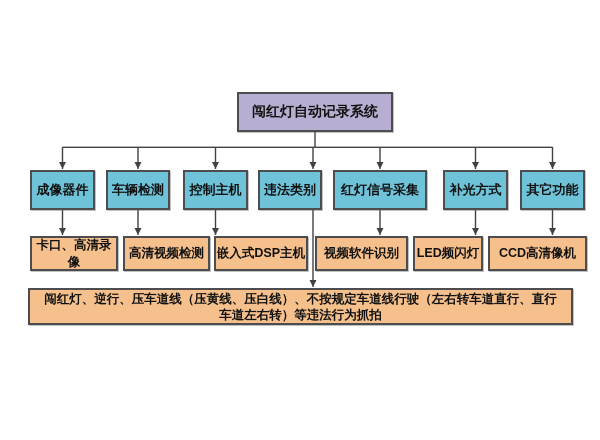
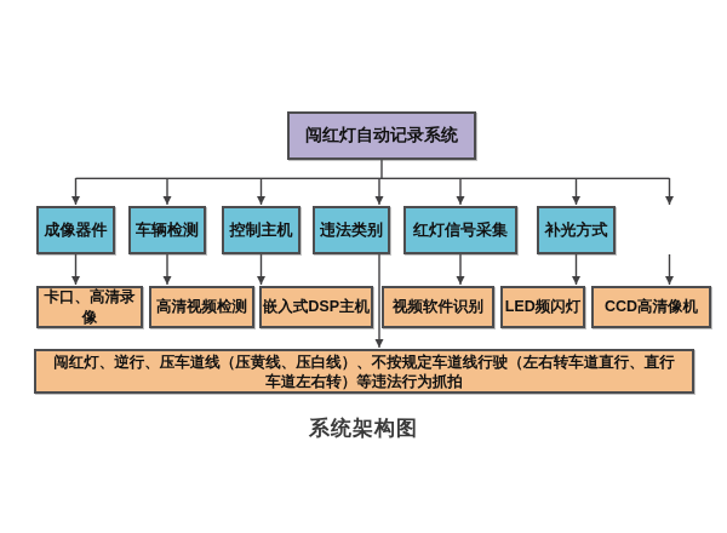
  闯红灯自动记录系统
  成像器件
  车辆检测
  控制主机
  违法类别
  红灯信号采集
  补光方式
- 其它功能
  卡口、高清录像
  高清视频检测
  嵌入式DSP主机
  视频软件识别
  LED频闪灯
  CCD高清像机
  闯红灯、逆行、压车道线（压黄线、压白线）、不按规定车道线行驶（左右转车道直行、直行
  车道左右转）等违法行为抓拍
+ 系统架构图
